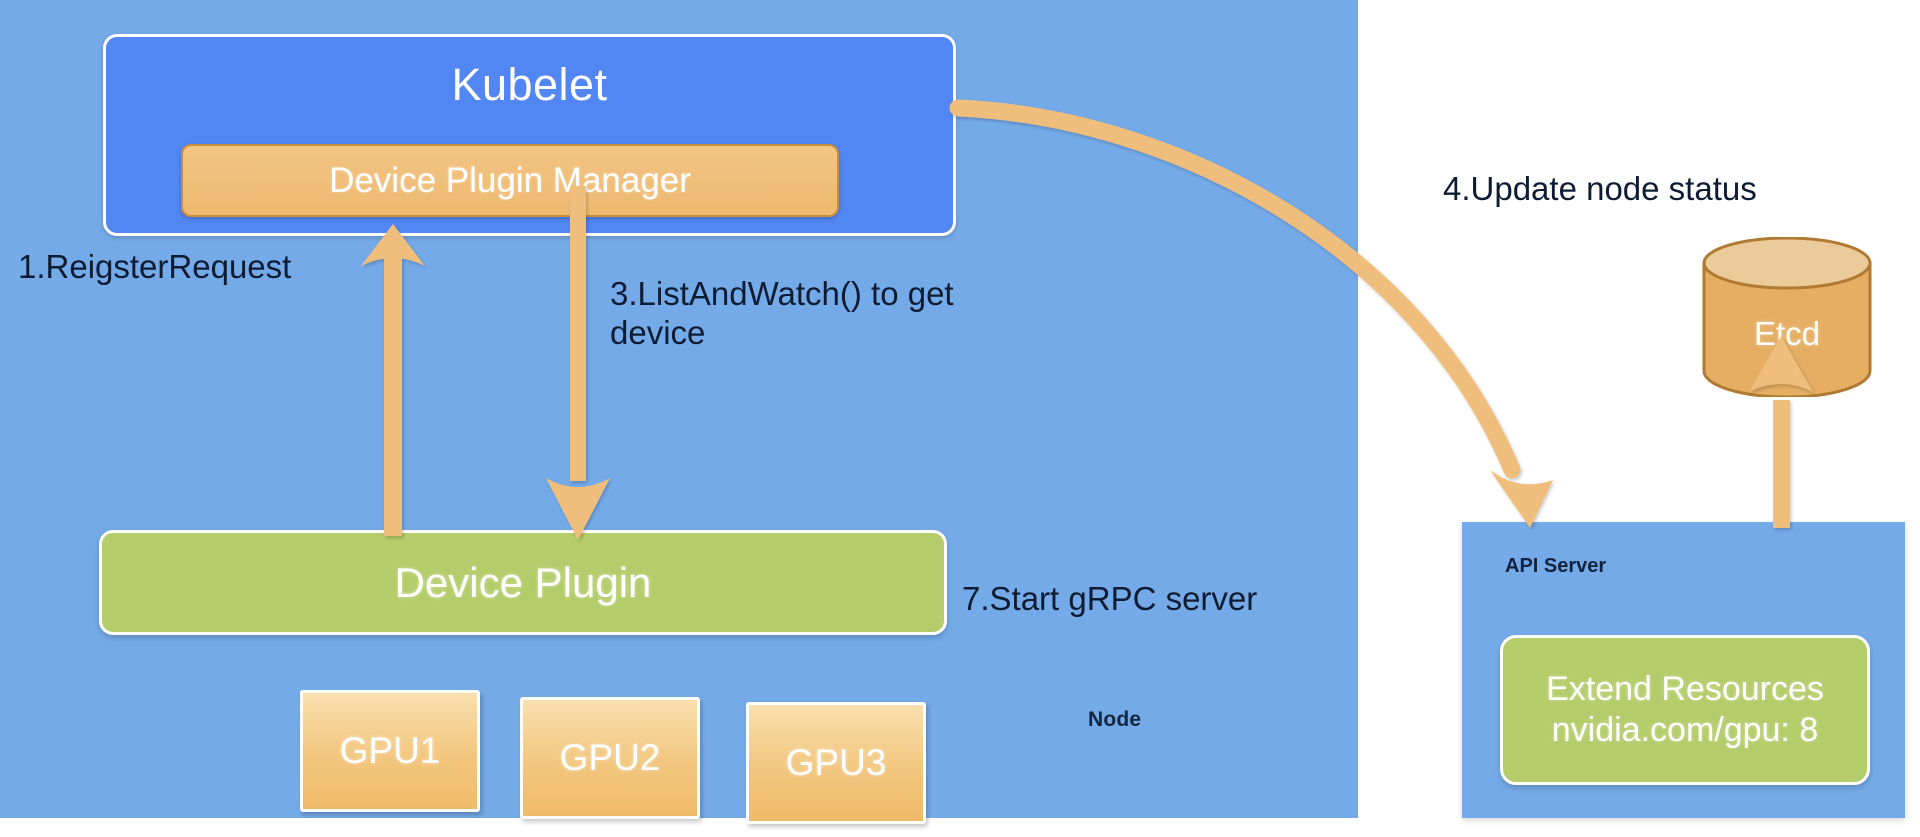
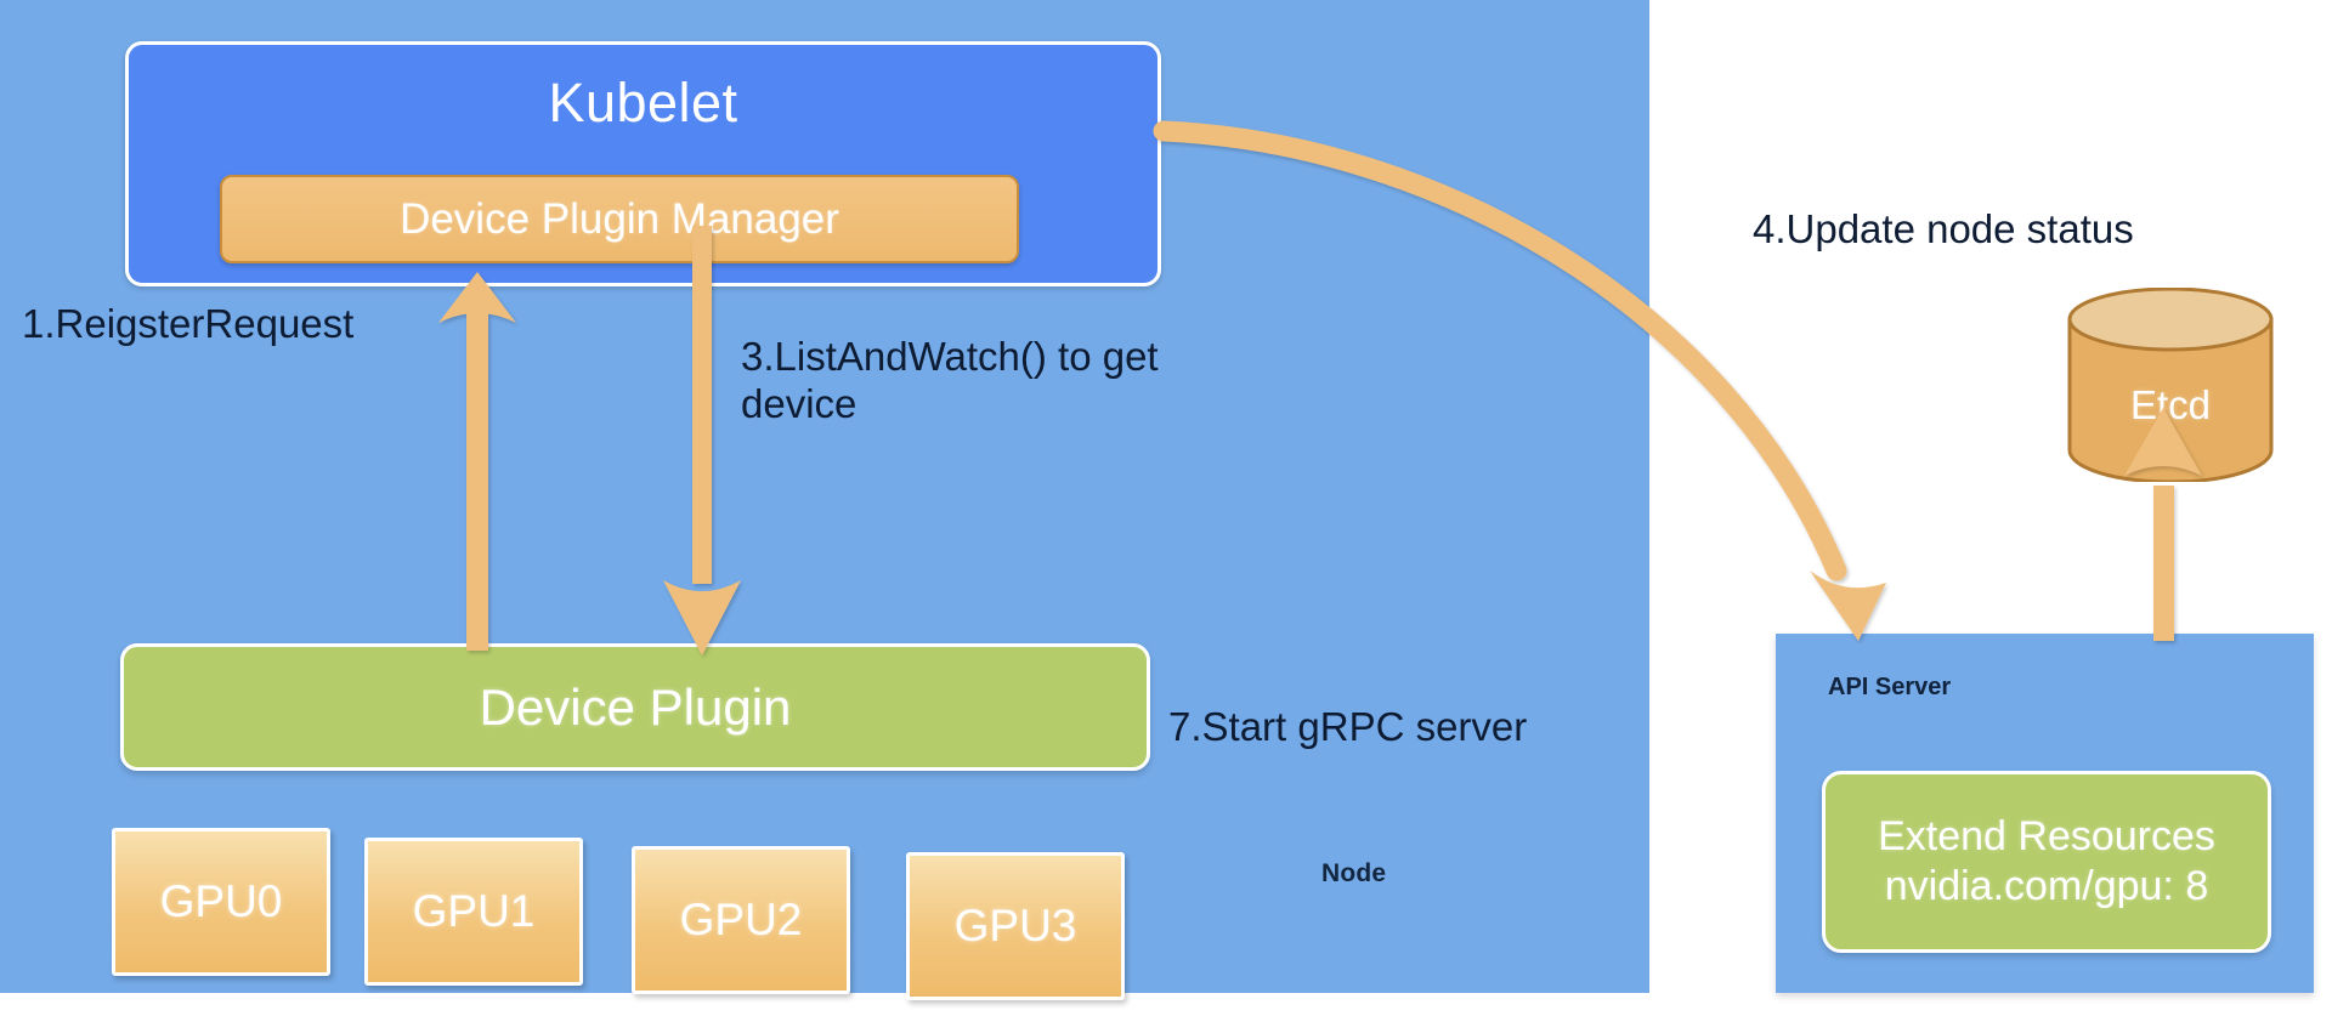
  Kubelet
  Device Plugin Manager
  Device Plugin
+ GPU0
  GPU1
  GPU2
  GPU3
  Node
  1.ReigsterRequest
  3.ListAndWatch() to get
  device
  7.Start gRPC server
  4.Update node status
  Etcd
  API Server
  Extend Resources
  nvidia.com/gpu: 8
